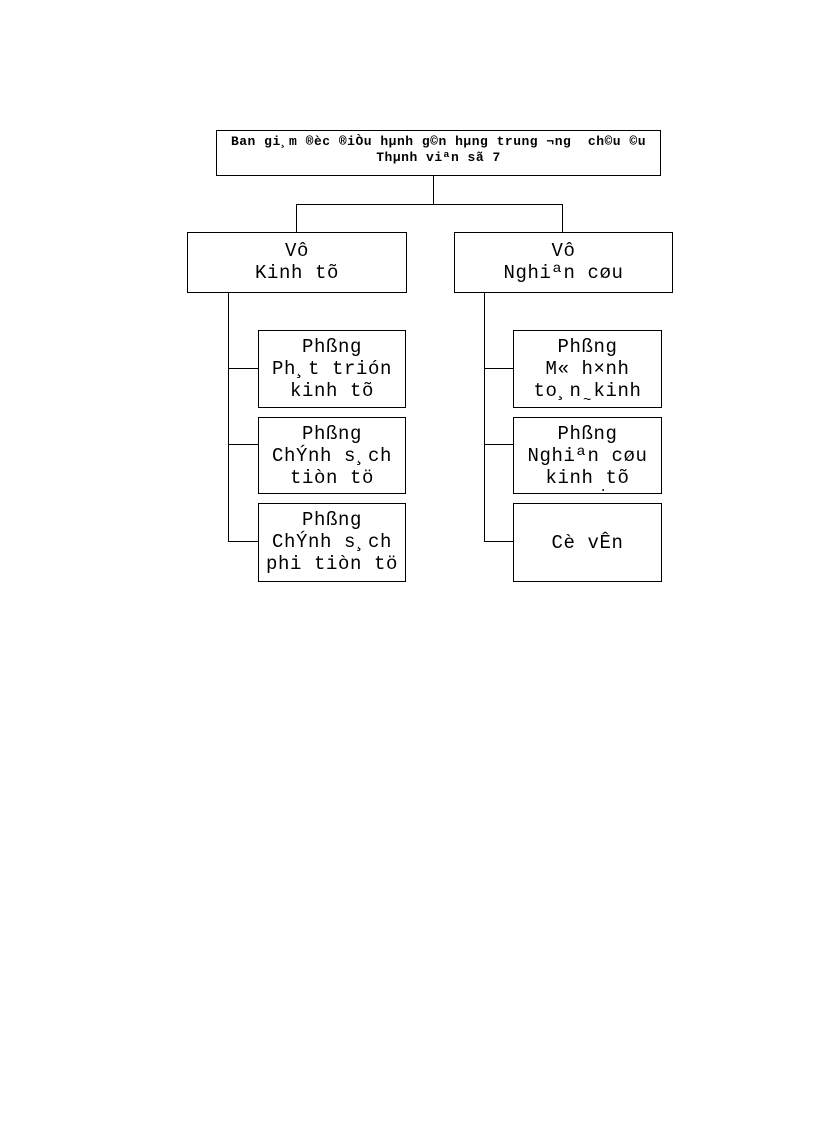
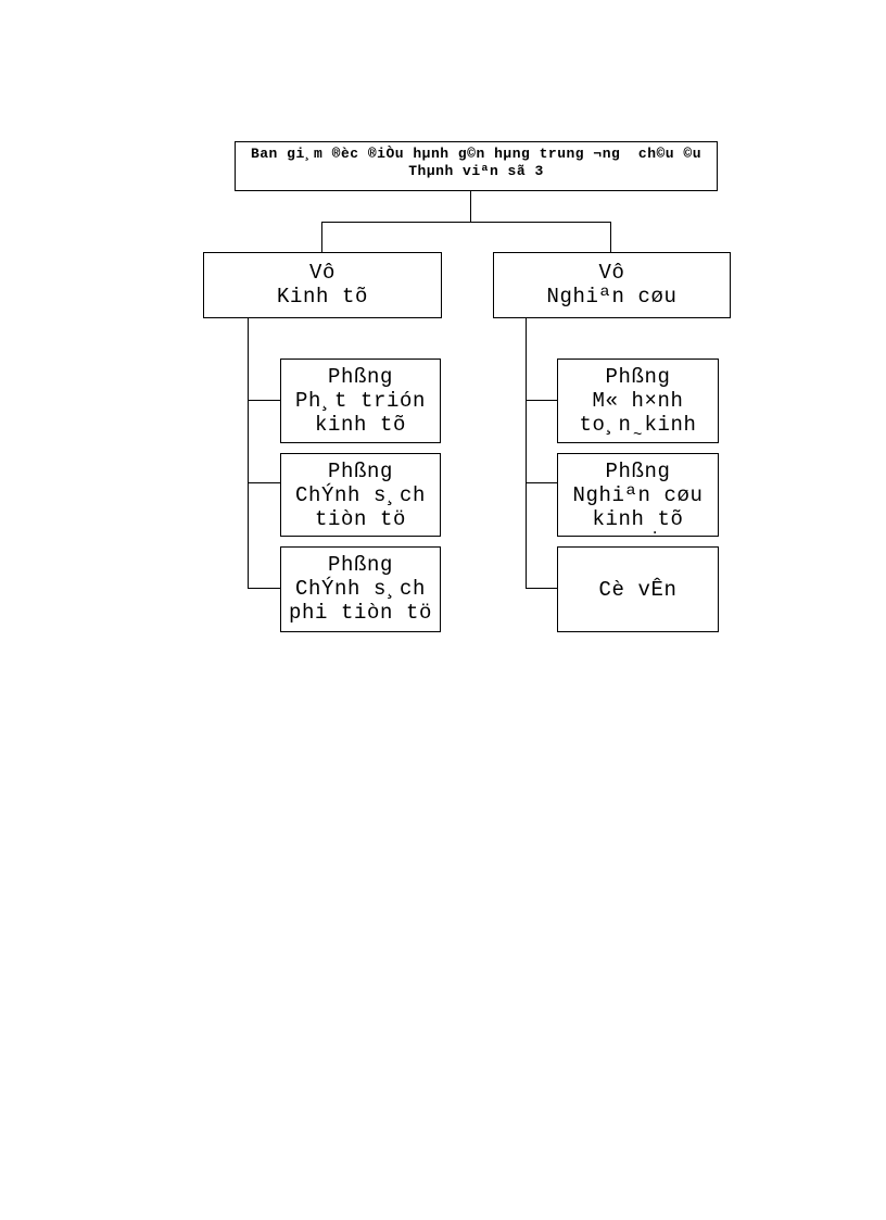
  Ban gi¸m ®èc ®iÒu hµnh g©n hµng trung ¬ng ch©u ©u
- Thµnh viªn sã 7
+ Thµnh viªn sã 3
  Vô
  Kinh tõ
  Vô
  Nghiªn cøu
  Phßng
  Ph¸t trión
  kinh tõ
  Phßng
  ChÝnh s¸ch
  tiòn tö
  Phßng
  ChÝnh s¸ch
  phi tiòn tö
  Phßng
  M« h×nh
  to¸n kinh
  ~
  Phßng
  Nghiªn cøu
  kinh tõ
  .
  Cè vÊn
